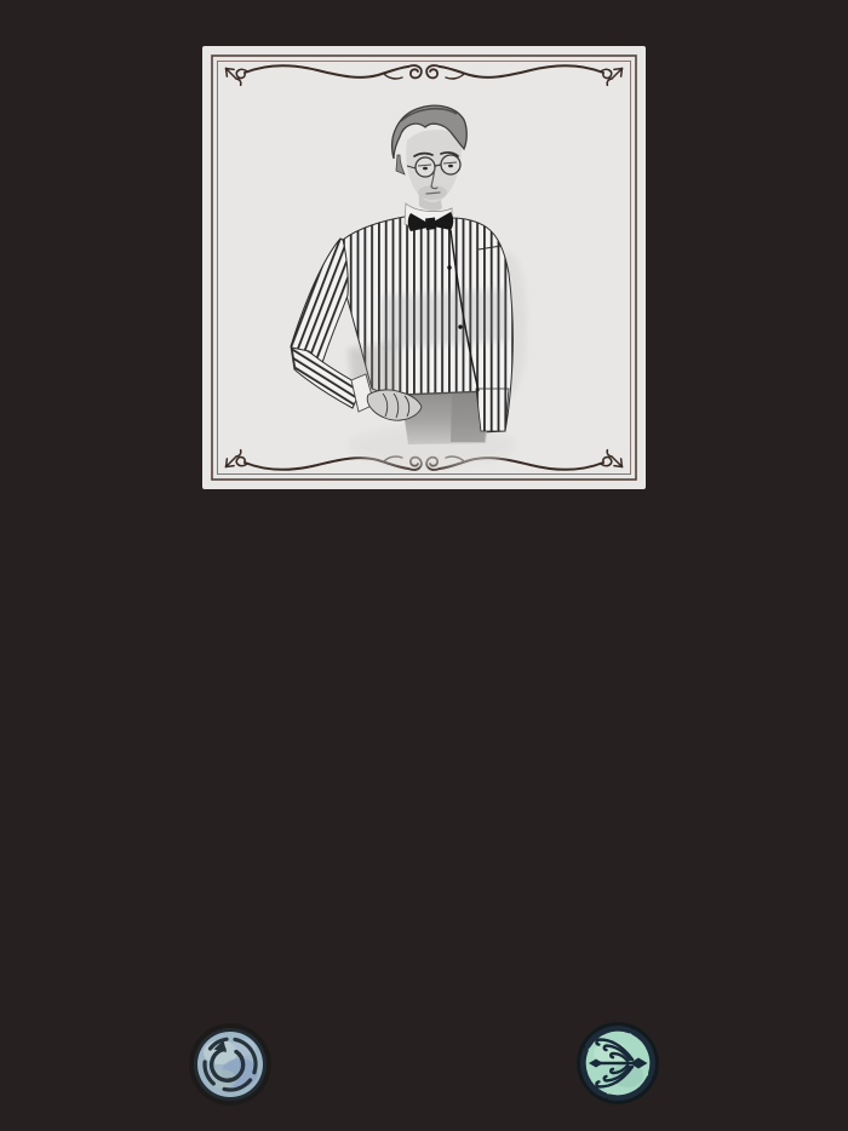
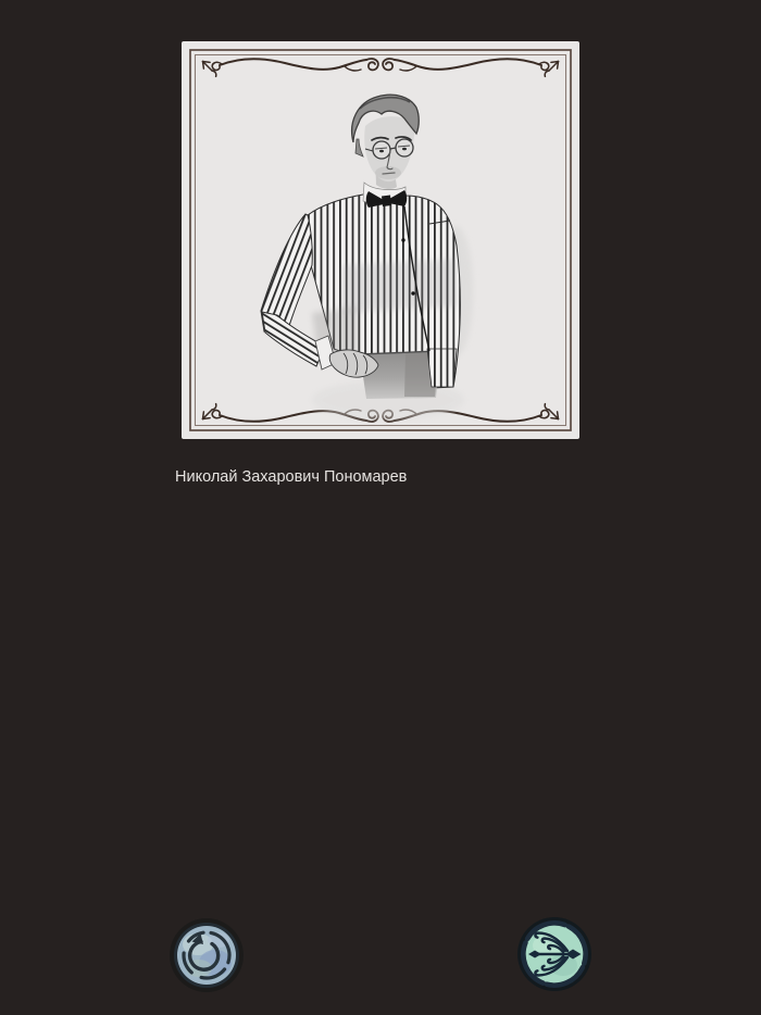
+ Николай Захарович Пономарев
